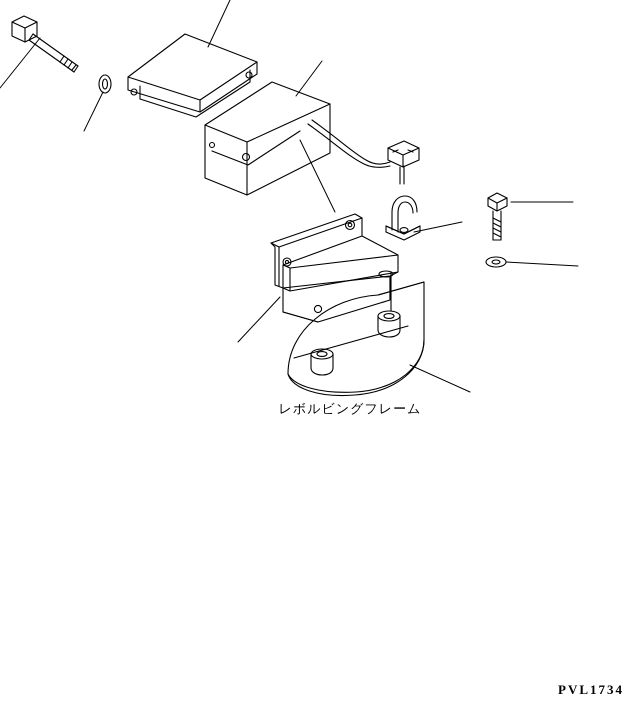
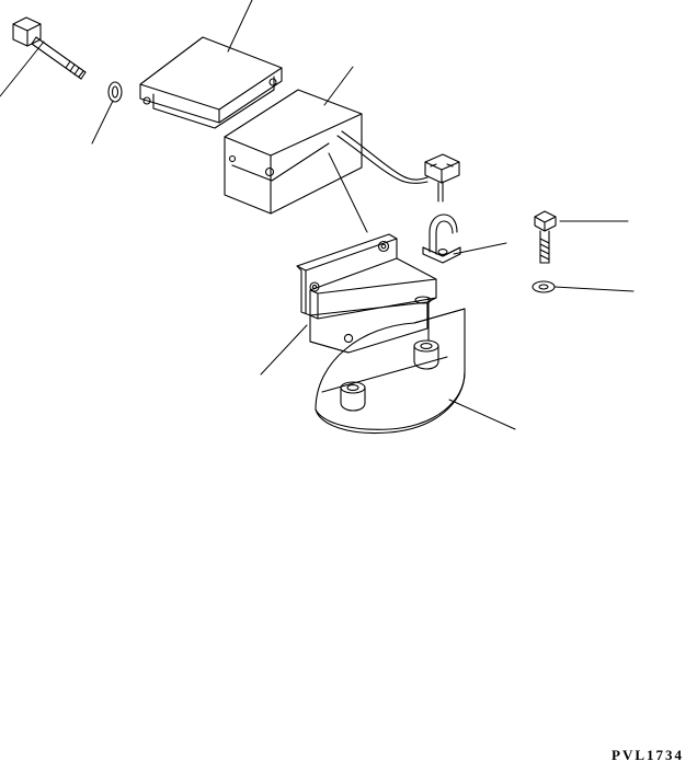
- レボルビングフレーム
  PVL1734
